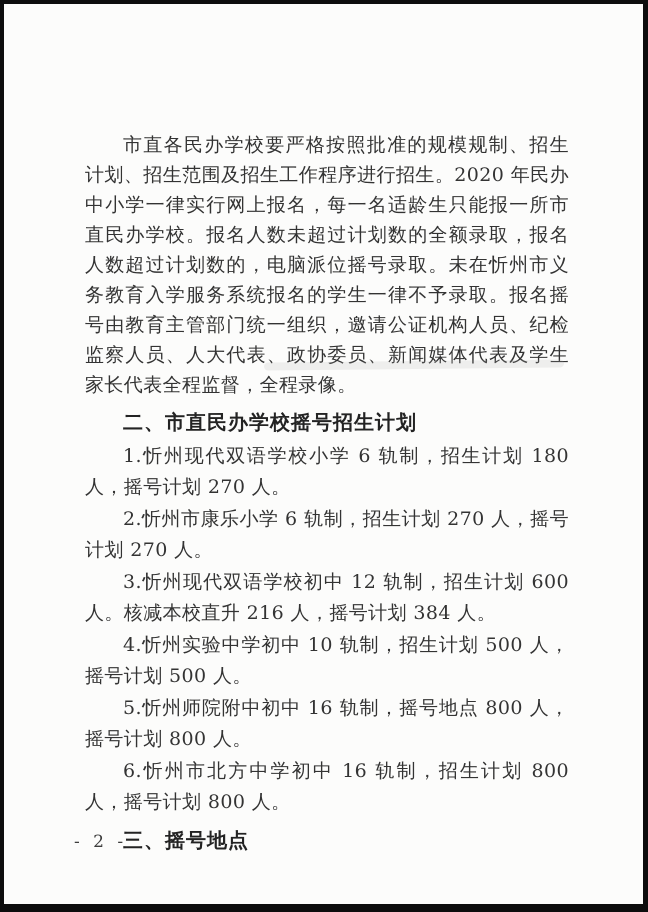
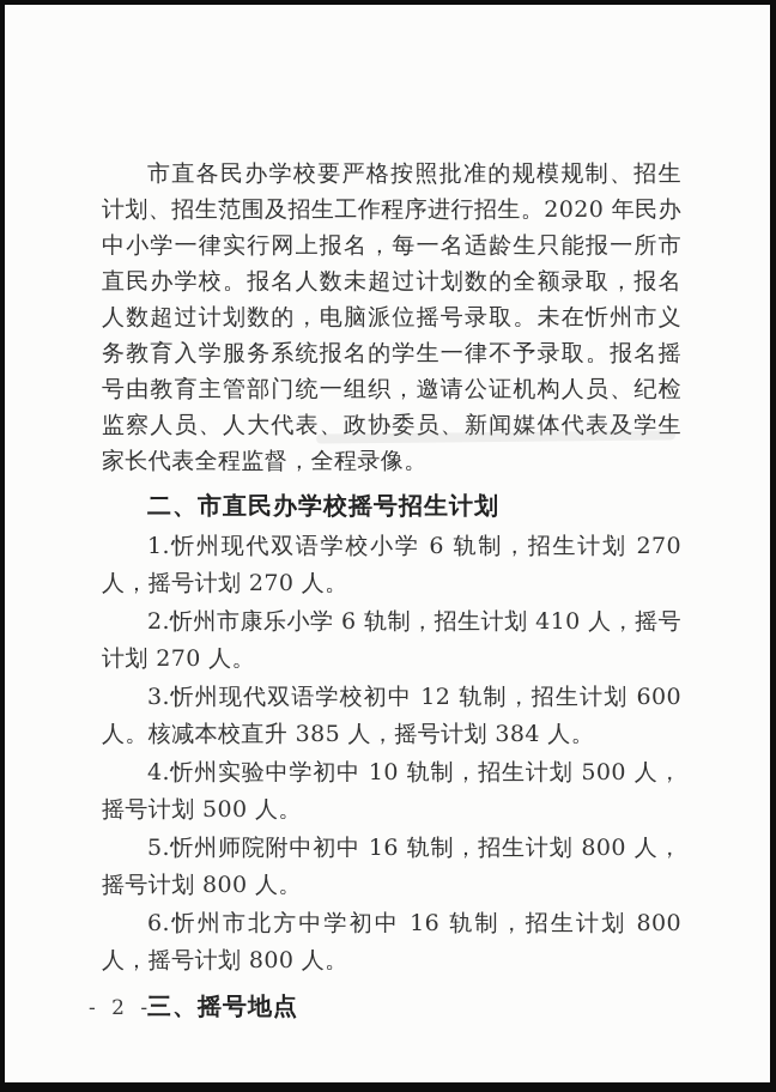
  市直各民办学校要严格按照批准的规模规制、招生计划、招生范围及招生工作程序进行招生。2020 年民办中小学一律实行网上报名，每一名适龄生只能报一所市直民办学校。报名人数未超过计划数的全额录取，报名人数超过计划数的，电脑派位摇号录取。未在忻州市义务教育入学服务系统报名的学生一律不予录取。报名摇号由教育主管部门统一组织，邀请公证机构人员、纪检监察人员、人大代表、政协委员、新闻媒体代表及学生家长代表全程监督，全程录像。
  二、市直民办学校摇号招生计划
- 1.忻州现代双语学校小学 6 轨制，招生计划 180 人，摇号计划 270 人。
+ 1.忻州现代双语学校小学 6 轨制，招生计划 270 人，摇号计划 270 人。
- 2.忻州市康乐小学 6 轨制，招生计划 270 人，摇号计划 270 人。
+ 2.忻州市康乐小学 6 轨制，招生计划 410 人，摇号计划 270 人。
- 3.忻州现代双语学校初中 12 轨制，招生计划 600 人。核减本校直升 216 人，摇号计划 384 人。
+ 3.忻州现代双语学校初中 12 轨制，招生计划 600 人。核减本校直升 385 人，摇号计划 384 人。
  4.忻州实验中学初中 10 轨制，招生计划 500 人，摇号计划 500 人。
- 5.忻州师院附中初中 16 轨制，摇号地点 800 人，摇号计划 800 人。
+ 5.忻州师院附中初中 16 轨制，招生计划 800 人，摇号计划 800 人。
  6.忻州市北方中学初中 16 轨制，招生计划 800 人，摇号计划 800 人。
  三、摇号地点
  - 2 -
